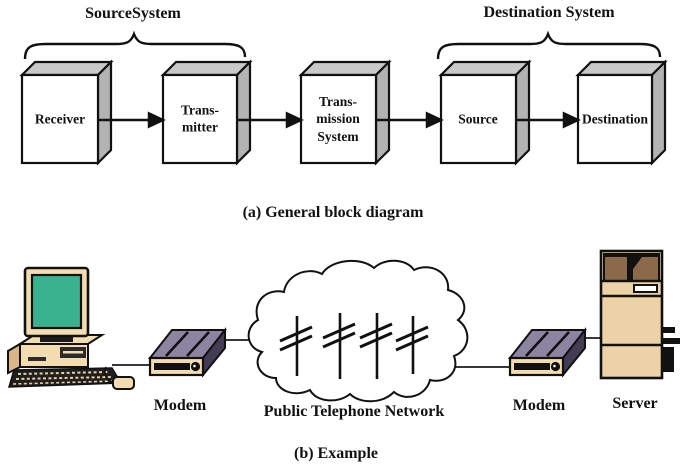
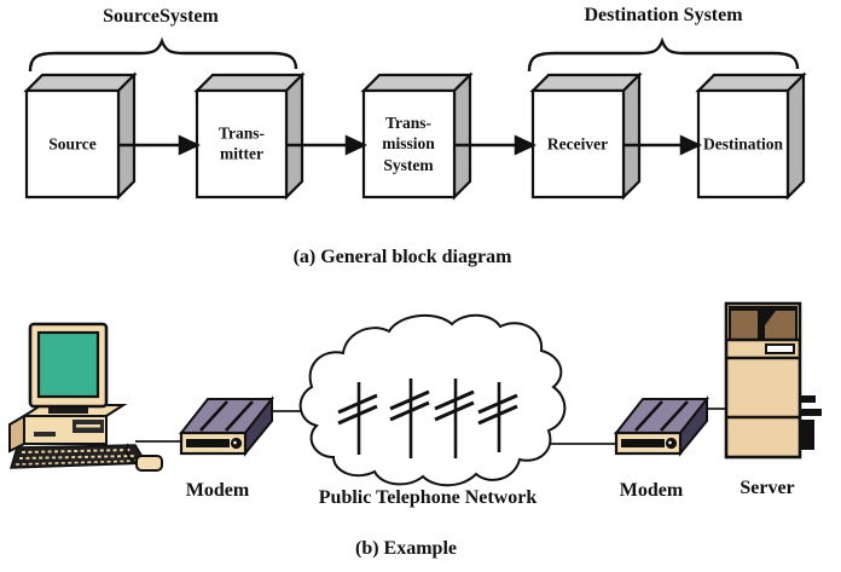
  SourceSystem
  Destination System
- Receiver
+ Source
  Trans-
  mitter
  Trans-
  mission
  System
- Source
+ Receiver
  Destination
  (a) General block diagram
  Modem
  Public Telephone Network
  Modem
  Server
  (b) Example
